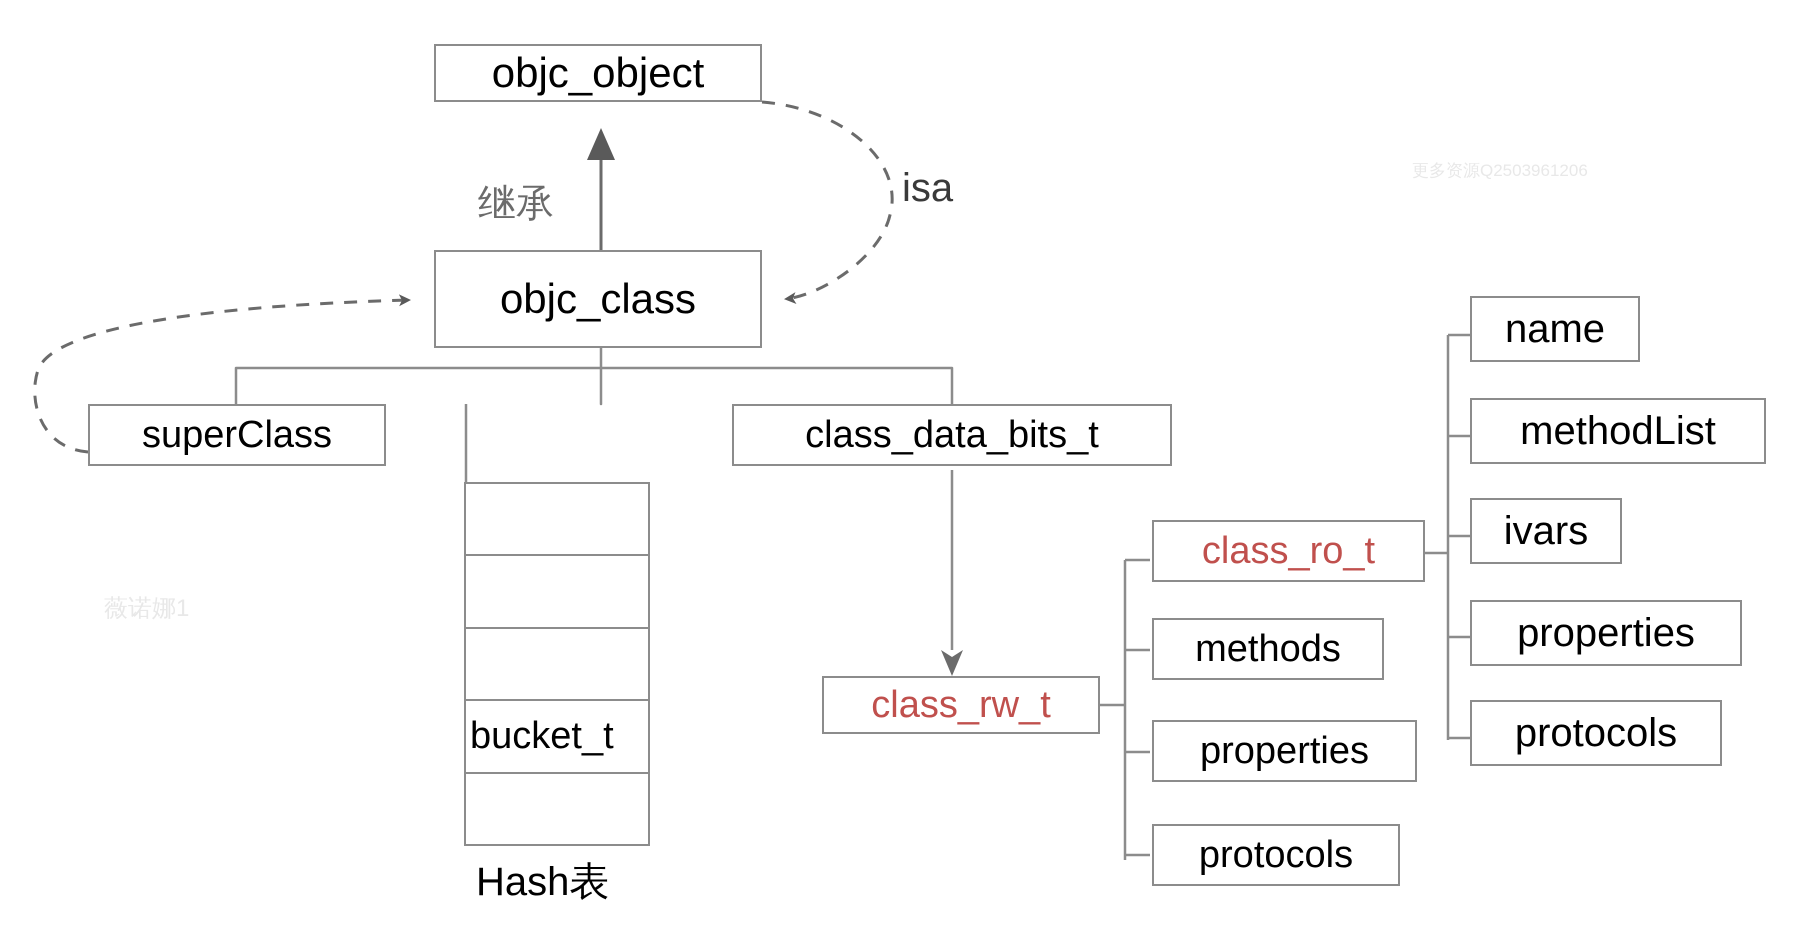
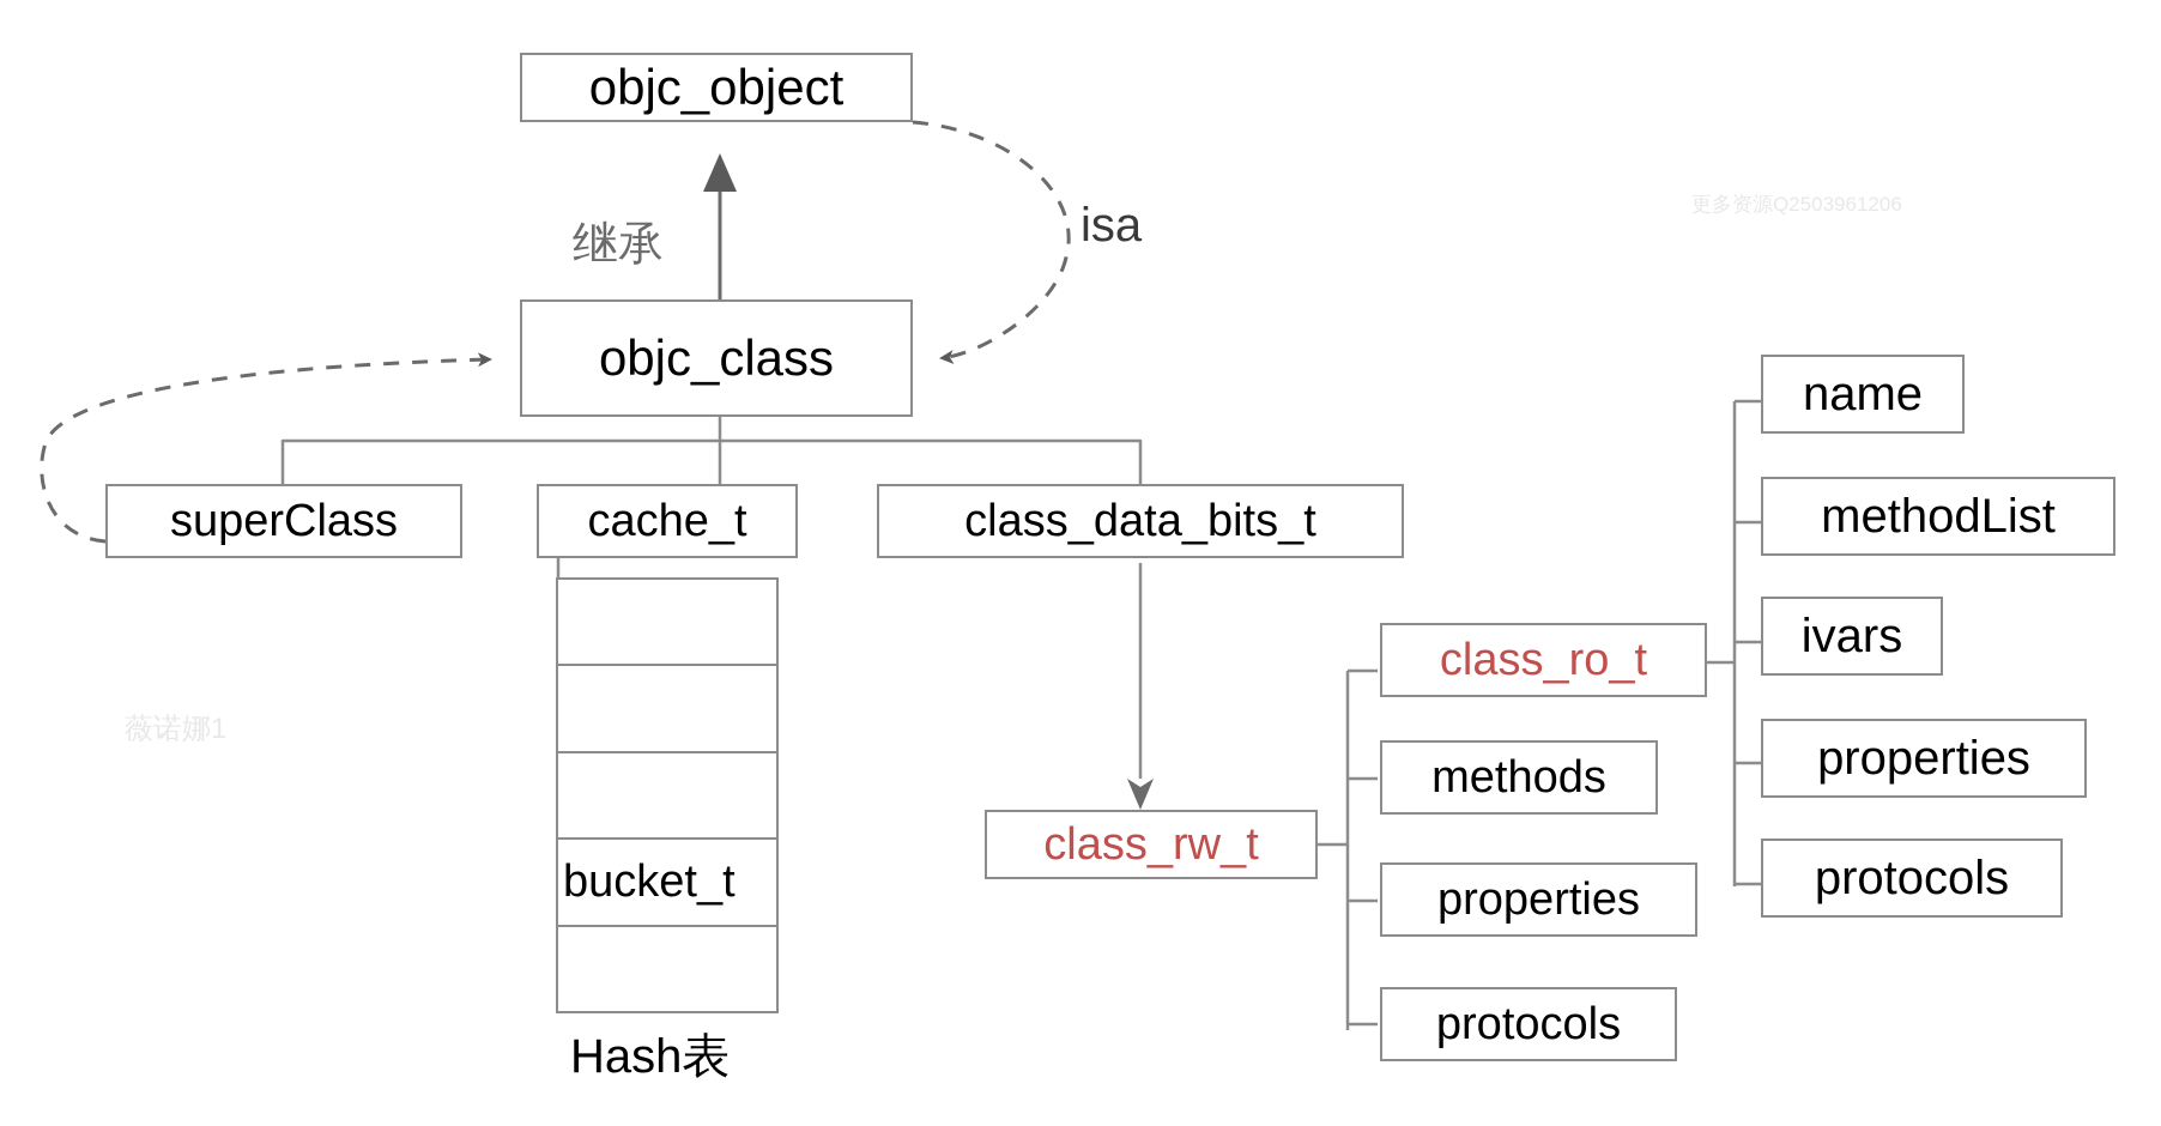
  objc_object
  objc_class
  superClass
+ cache_t
  class_data_bits_t
  class_rw_t
  class_ro_t
  methods
  properties
  protocols
  name
  methodList
  ivars
  properties
  protocols
  bucket_t
  Hash表
  继承
  isa
